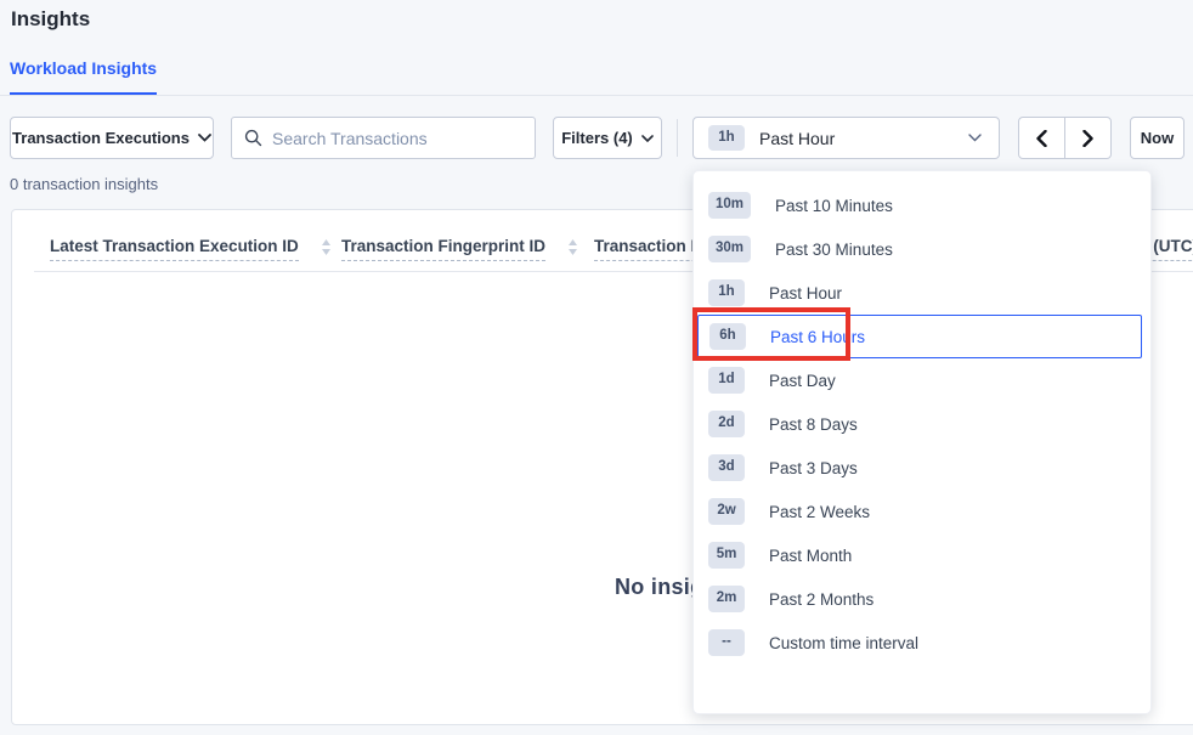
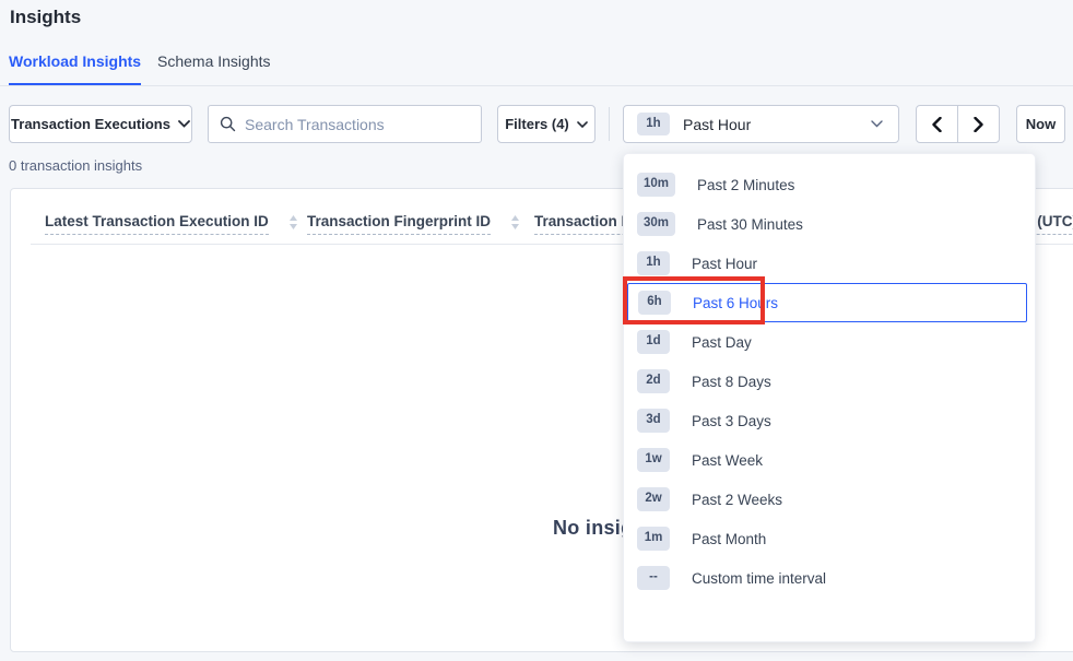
  Insights
  Workload Insights
+ Schema Insights
  Transaction Executions
  Search Transactions
  Filters (4)
  1h
  Past Hour
  Now
  0 transaction insights
  Latest Transaction Execution ID
  Transaction Fingerprint ID
  10m
- Past 10 Minutes
+ Past 2 Minutes
  30m
  Past 30 Minutes
  1h
  Past Hour
  6h
  Past 6 Hours
  1d
  Past Day
  2d
  Past 8 Days
  3d
  Past 3 Days
+ 1w
+ Past Week
  2w
  Past 2 Weeks
- 5m
+ 1m
  Past Month
- 2m
- Past 2 Months
  --
  Custom time interval
